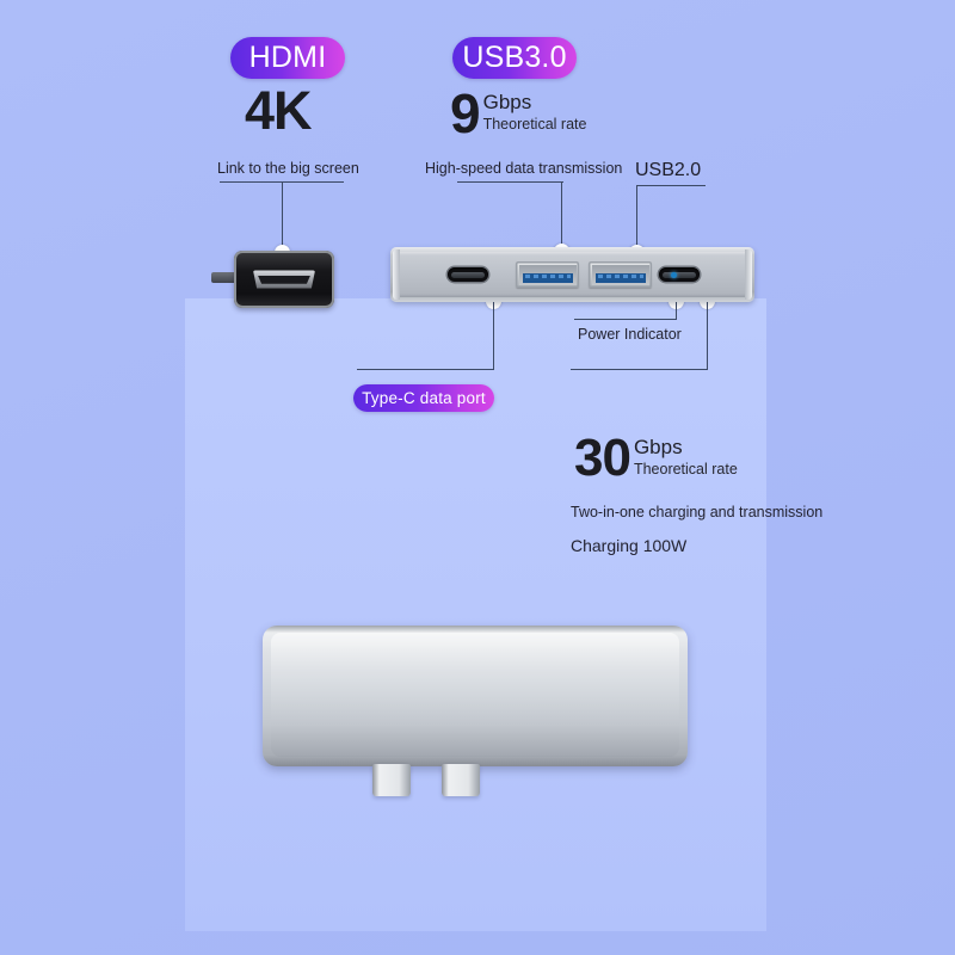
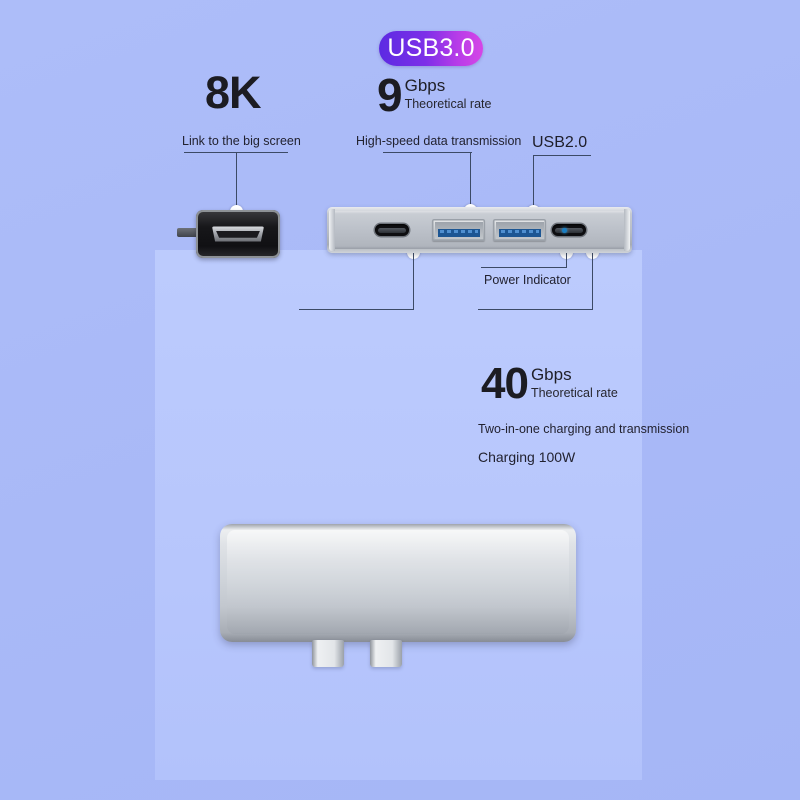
- HDMI
  USB3.0
- 4K
+ 8K
  9
  Gbps
  Theoretical rate
- 30
+ 40
  Gbps
  Theoretical rate
  Link to the big screen
  High-speed data transmission
  USB2.0
  Power Indicator
  Two-in-one charging and transmission
  Charging 100W
- Type-C data port
